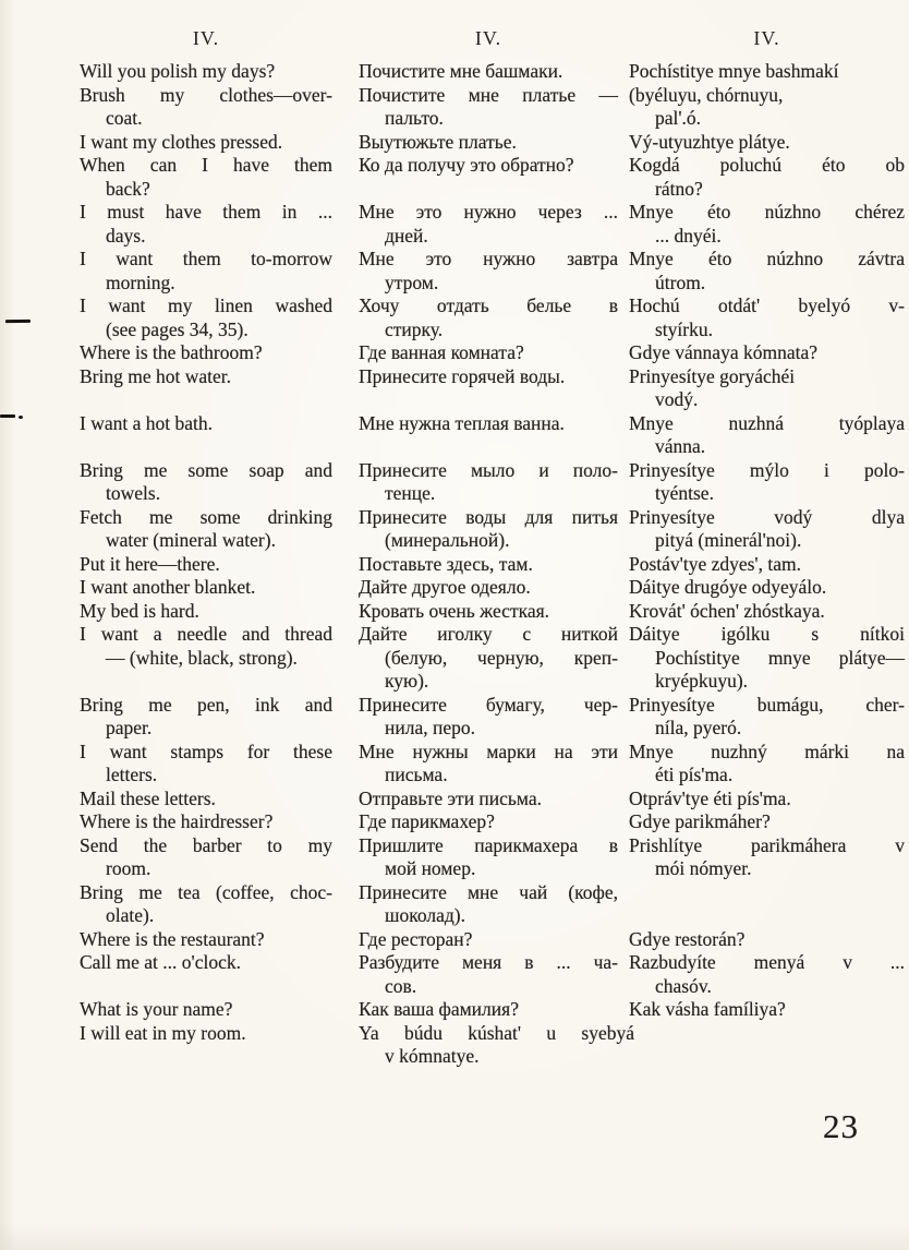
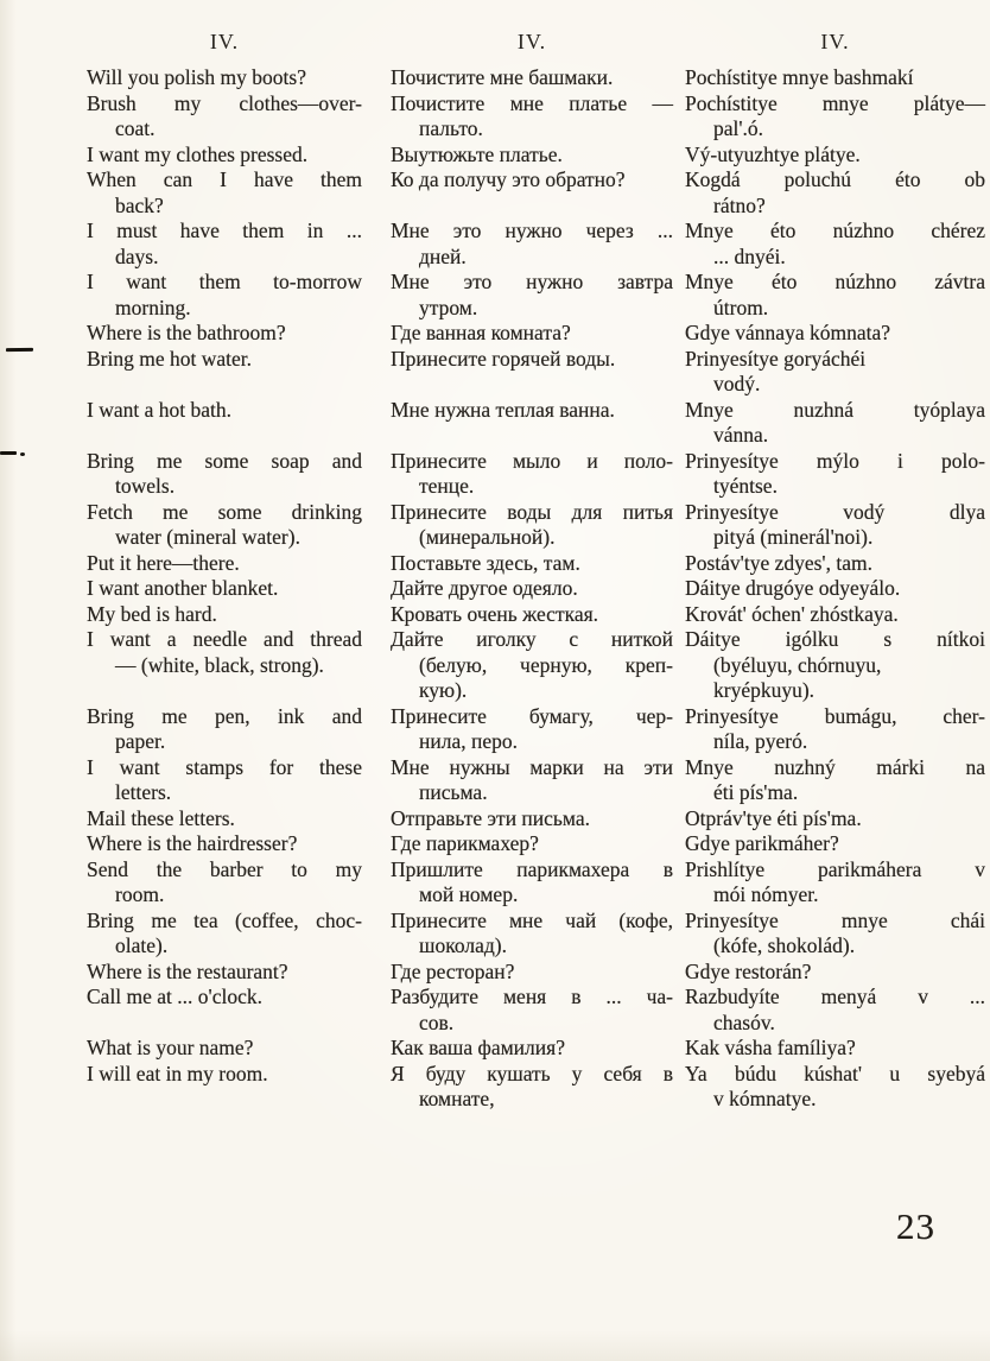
  IV.
  IV.
  IV.
- Will you polish my days?
+ Will you polish my boots?
  Почистите мне башмаки.
  Pochístitye mnye bashmakí
  Brush my clothes—over-
  coat.
  Почистите мне платье —
  пальто.
- (byéluyu, chórnuyu,
+ Pochístitye mnye plátye—
  pal'.ó.
  I want my clothes pressed.
  Выутюжьте платье.
  Vý-utyuzhtye plátye.
  When can I have them
  back?
  Ко да получу это обратно?
  Kogdá poluchú éto ob
  rátno?
  I must have them in ...
  days.
  Мне это нужно через ...
  дней.
  Mnye éto núzhno chérez
  ... dnyéi.
  I want them to-morrow
  morning.
  Мне это нужно завтра
  утром.
  Mnye éto núzhno závtra
  útrom.
- I want my linen washed
- (see pages 34, 35).
- Хочу отдать белье в
- стирку.
- Hochú otdát' byelyó v-
- styírku.
  Where is the bathroom?
  Где ванная комната?
  Gdye vánnaya kómnata?
  Bring me hot water.
  Принесите горячей воды.
  Prinyesítye goryáchéi
  vodý.
  I want a hot bath.
  Мне нужна теплая ванна.
  Mnye nuzhná tyóplaya
  vánna.
  Bring me some soap and
  towels.
  Принесите мыло и поло-
  тенце.
  Prinyesítye mýlo i polo-
  tyéntse.
  Fetch me some drinking
  water (mineral water).
  Принесите воды для питья
  (минеральной).
  Prinyesítye vodý dlya
  pityá (minerál'noi).
  Put it here—there.
  Поставьте здесь, там.
  Postáv'tye zdyes', tam.
  I want another blanket.
  Дайте другое одеяло.
  Dáitye drugóye odyeyálo.
  My bed is hard.
  Кровать очень жесткая.
  Krovát' óchen' zhóstkaya.
  I want a needle and thread
  — (white, black, strong).
  Дайте иголку с ниткой
  (белую, черную, креп-
  кую).
  Dáitye igólku s nítkoi
- Pochístitye mnye plátye—
+ (byéluyu, chórnuyu,
  kryépkuyu).
  Bring me pen, ink and
  paper.
  Принесите бумагу, чер-
  нила, перо.
  Prinyesítye bumágu, cher-
  níla, pyeró.
  I want stamps for these
  letters.
  Мне нужны марки на эти
  письма.
  Mnye nuzhný márki na
  éti pís'ma.
  Mail these letters.
  Отправьте эти письма.
  Otpráv'tye éti pís'ma.
  Where is the hairdresser?
  Где парикмахер?
  Gdye parikmáher?
  Send the barber to my
  room.
  Пришлите парикмахера в
  мой номер.
  Prishlítye parikmáhera v
  mói nómyer.
  Bring me tea (coffee, choc-
  olate).
  Принесите мне чай (кофе,
  шоколад).
+ Prinyesítye mnye chái
+ (kófe, shokolád).
  Where is the restaurant?
  Где ресторан?
  Gdye restorán?
  Call me at ... o'clock.
  Разбудите меня в ... ча-
  сов.
  Razbudyíte menyá v ...
  chasóv.
  What is your name?
  Как ваша фамилия?
  Kak vásha famíliya?
  I will eat in my room.
+ Я буду кушать у себя в
+ комнате,
  Ya búdu kúshat' u syebyá
  v kómnatye.
  23
